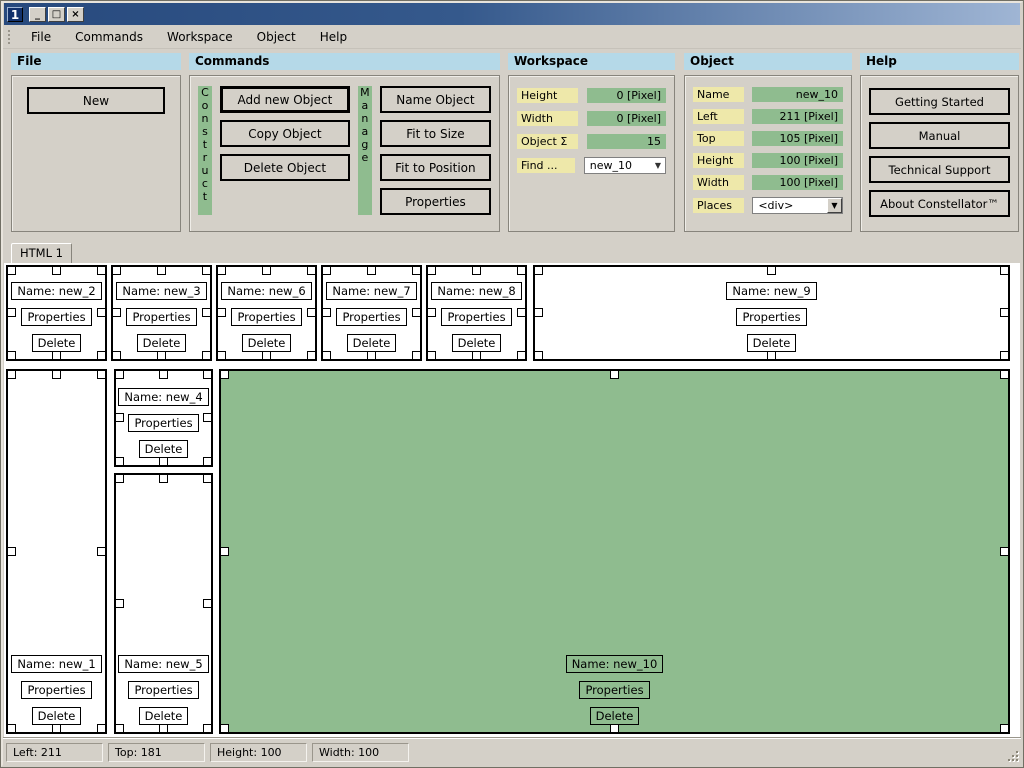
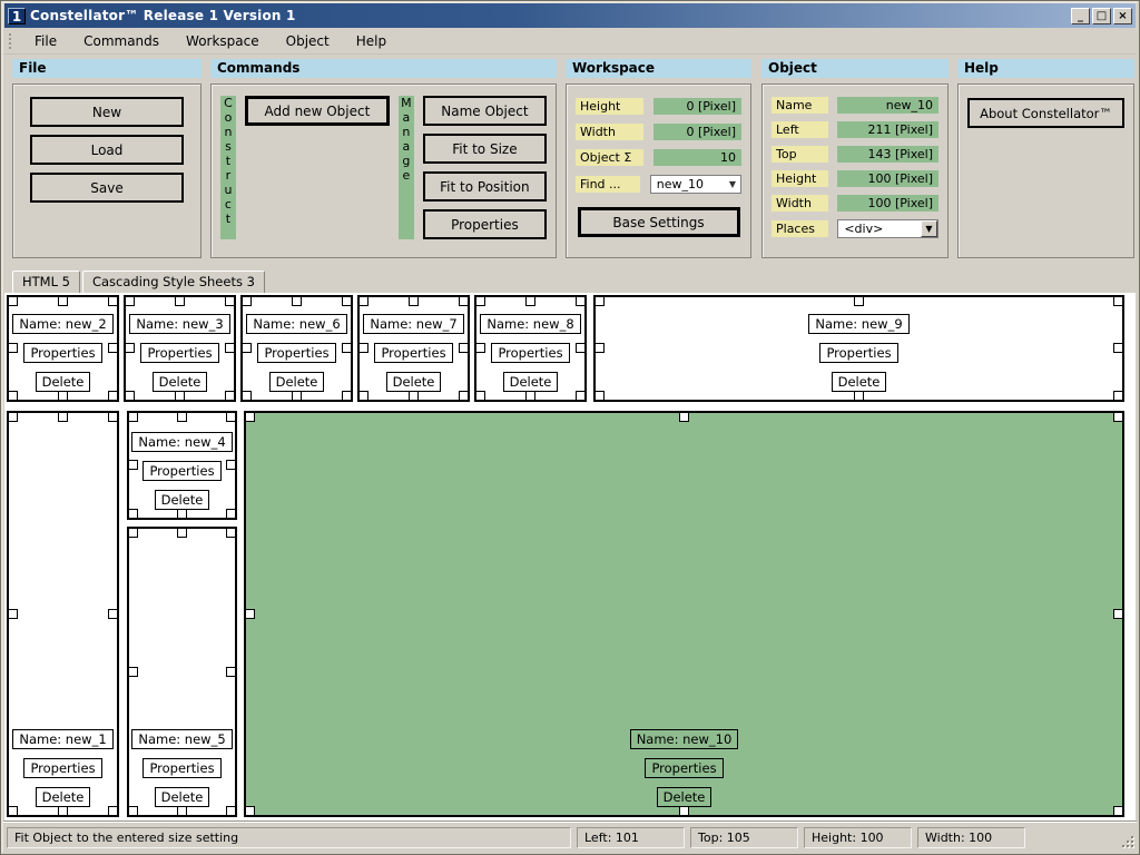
  1
+ Constellator™ Release 1 Version 1
  _
  □
  ×
  File
  Commands
  Workspace
  Object
  Help
  File
  New
+ Load
+ Save
  Commands
  C
  o
  n
  s
  t
  r
  u
  c
  t
  Add new Object
- Copy Object
- Delete Object
  M
  a
  n
  a
  g
  e
  Name Object
  Fit to Size
  Fit to Position
  Properties
  Workspace
  Height
  0 [Pixel]
  Width
  0 [Pixel]
  Object Σ
- 15
+ 10
  Find ...
  new_10
  ▼
+ Base Settings
  Object
  Name
  new_10
  Left
  211 [Pixel]
  Top
- 105 [Pixel]
+ 143 [Pixel]
  Height
  100 [Pixel]
  Width
  100 [Pixel]
  Places
  <div>
  ▼
  Help
- Getting Started
- Manual
- Technical Support
  About Constellator™
- HTML 1
+ HTML 5
+ Cascading Style Sheets 3
  Name: new_2
  Properties
  Delete
  Name: new_3
  Properties
  Delete
  Name: new_6
  Properties
  Delete
  Name: new_7
  Properties
  Delete
  Name: new_8
  Properties
  Delete
  Name: new_9
  Properties
  Delete
  Name: new_1
  Properties
  Delete
  Name: new_4
  Properties
  Delete
  Name: new_5
  Properties
  Delete
  Name: new_10
  Properties
  Delete
+ Fit Object to the entered size setting
- Left: 211
+ Left: 101
- Top: 181
+ Top: 105
  Height: 100
  Width: 100
